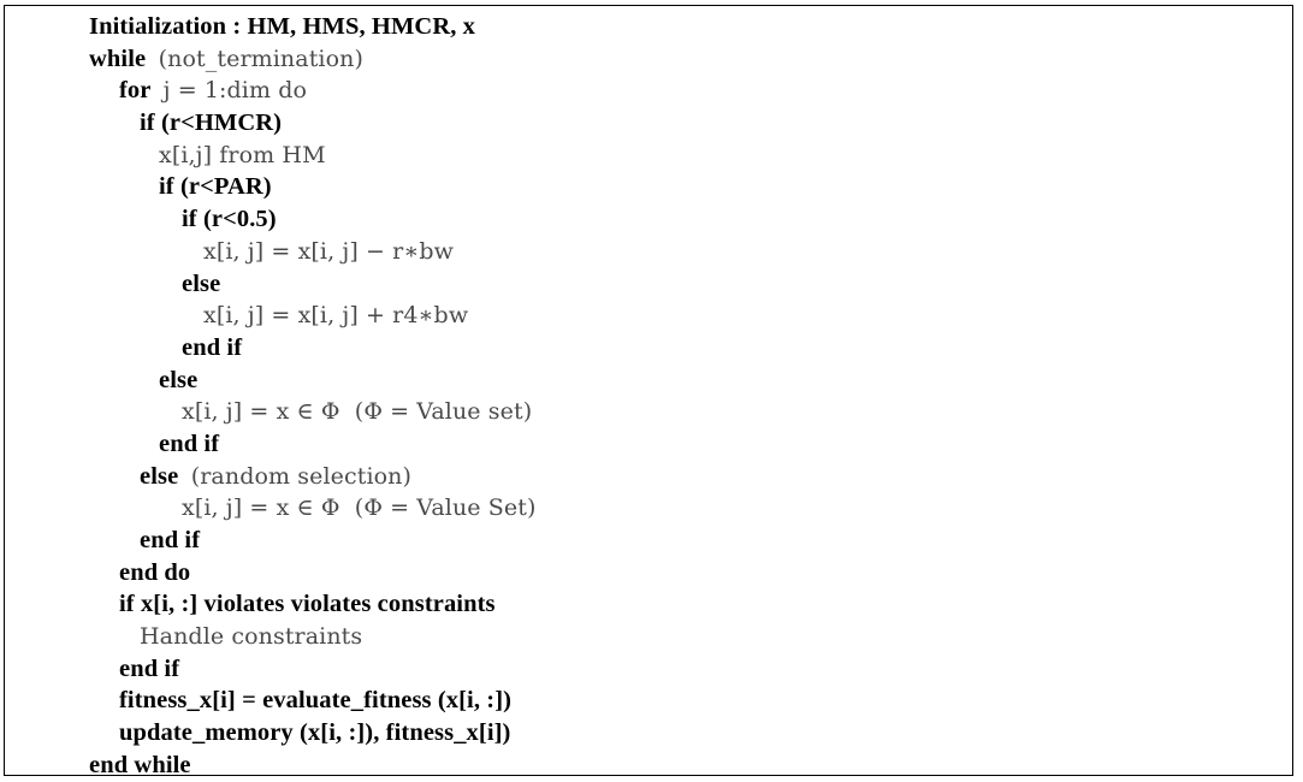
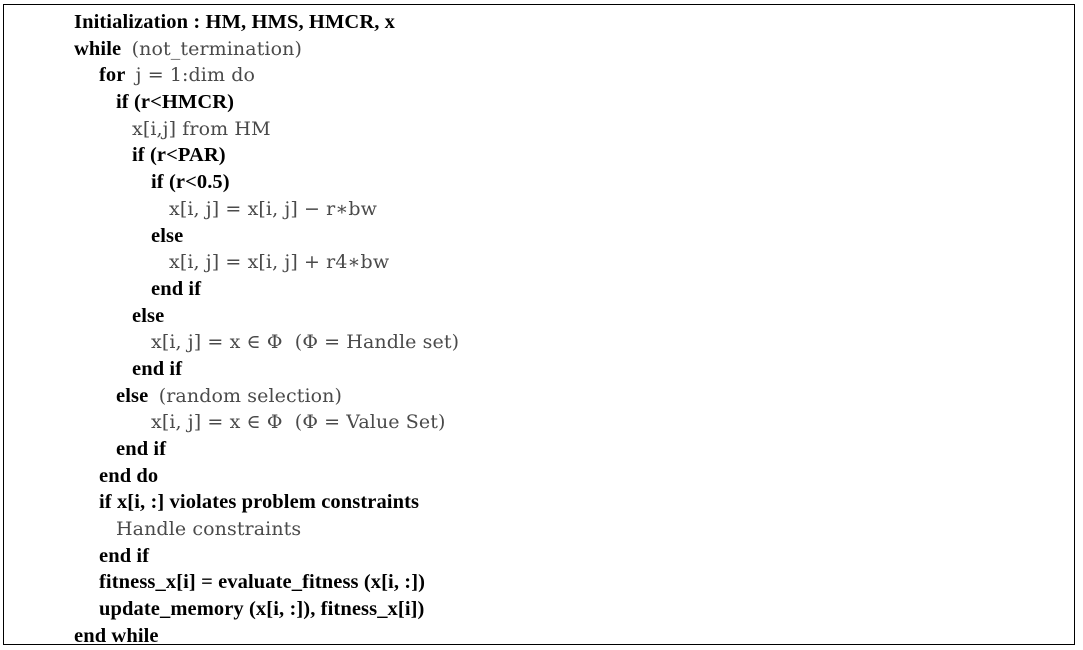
  Initialization : HM, HMS, HMCR, x
  while (not_termination)
  for j = 1:dim do
  if (r<HMCR)
  x[i,j] from HM
  if (r<PAR)
  if (r<0.5)
  x[i, j] = x[i, j] − r∗bw
  else
  x[i, j] = x[i, j] + r4∗bw
  end if
  else
- x[i, j] = x ∈ Φ (Φ = Value set)
+ x[i, j] = x ∈ Φ (Φ = Handle set)
  end if
  else (random selection)
  x[i, j] = x ∈ Φ (Φ = Value Set)
  end if
  end do
- if x[i, :] violates violates constraints
+ if x[i, :] violates problem constraints
  Handle constraints
  end if
  fitness_x[i] = evaluate_fitness (x[i, :])
  update_memory (x[i, :]), fitness_x[i])
  end while
